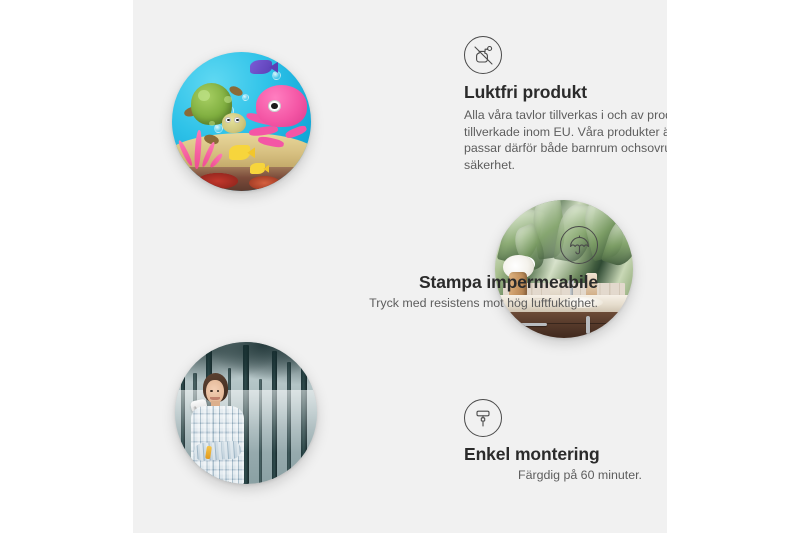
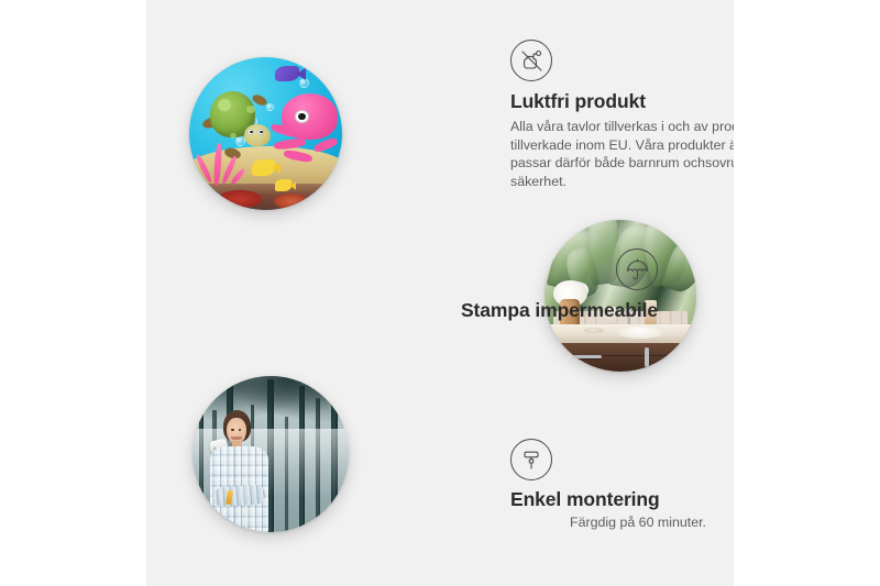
  Luktfri produkt
  Alla våra tavlor tillverkas i och av pro tillverkade inom EU. Våra produkter ä passar därför både barnrum ochsovr säkerhet.
  Stampa impermeabile
- Tryck med resistens mot hög luftfuktighet.
  Enkel montering
  Färgdig på 60 minuter.
